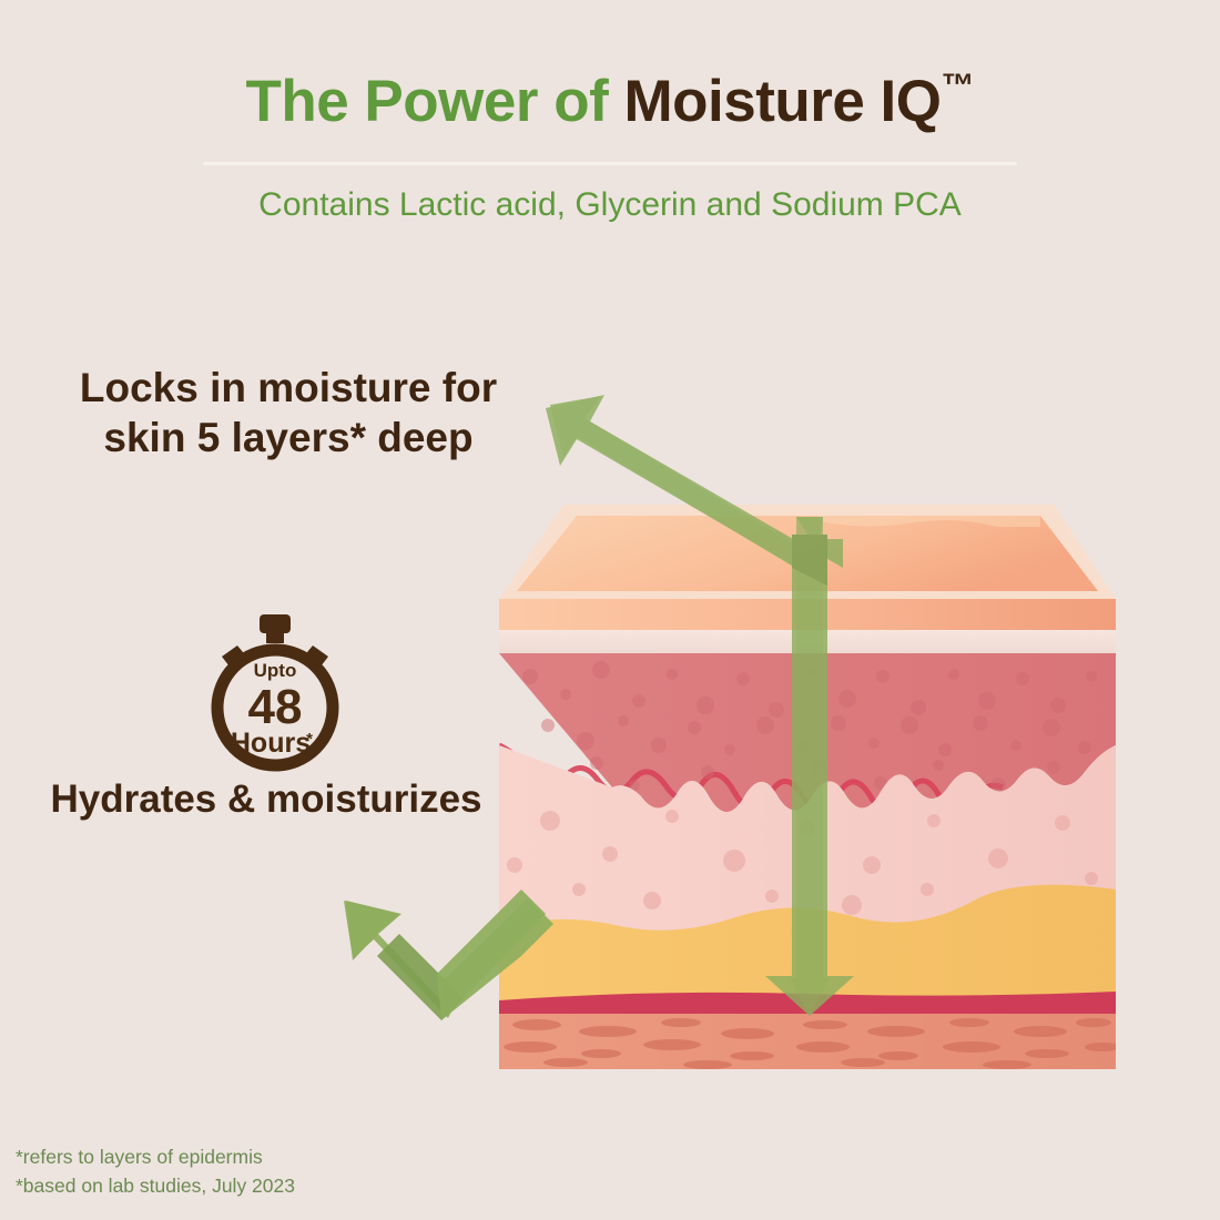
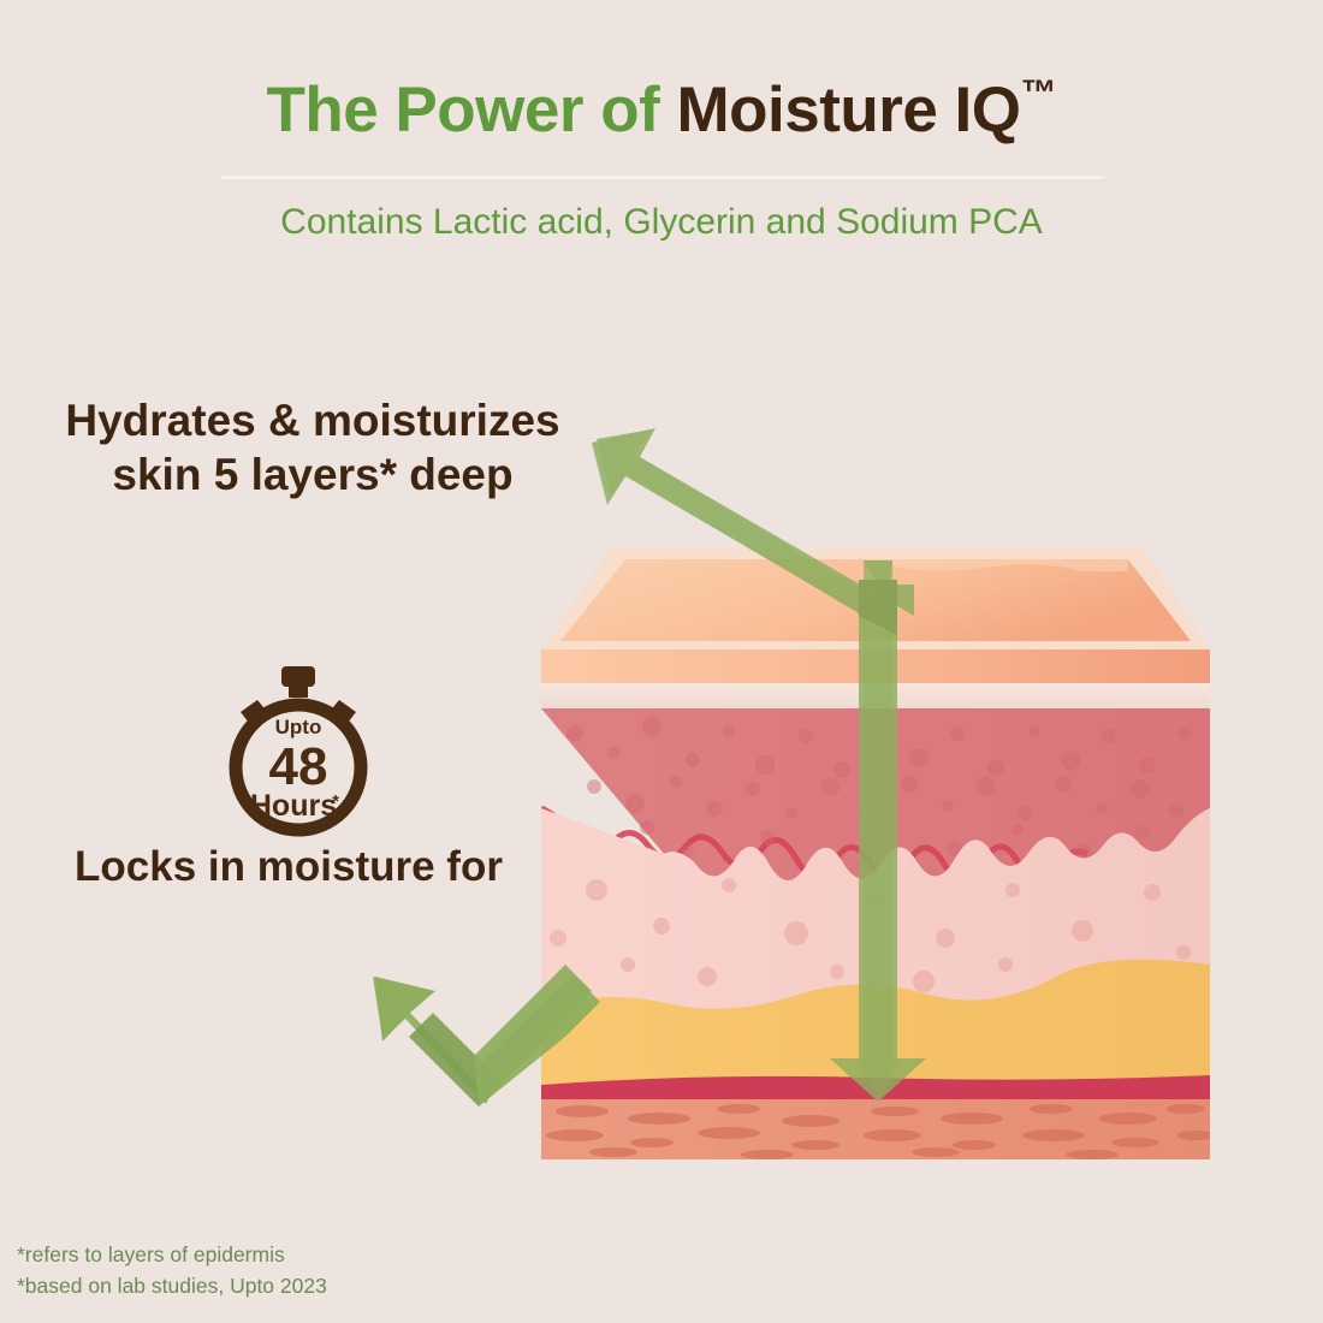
  The Power of Moisture IQ™
  Contains Lactic acid, Glycerin and Sodium PCA
- Locks in moisture for
+ Hydrates & moisturizes
  skin 5 layers* deep
- Hydrates & moisturizes
+ Locks in moisture for
  Upto
  48
  Hours
  *
  *refers to layers of epidermis
- *based on lab studies, July 2023
+ *based on lab studies, Upto 2023
